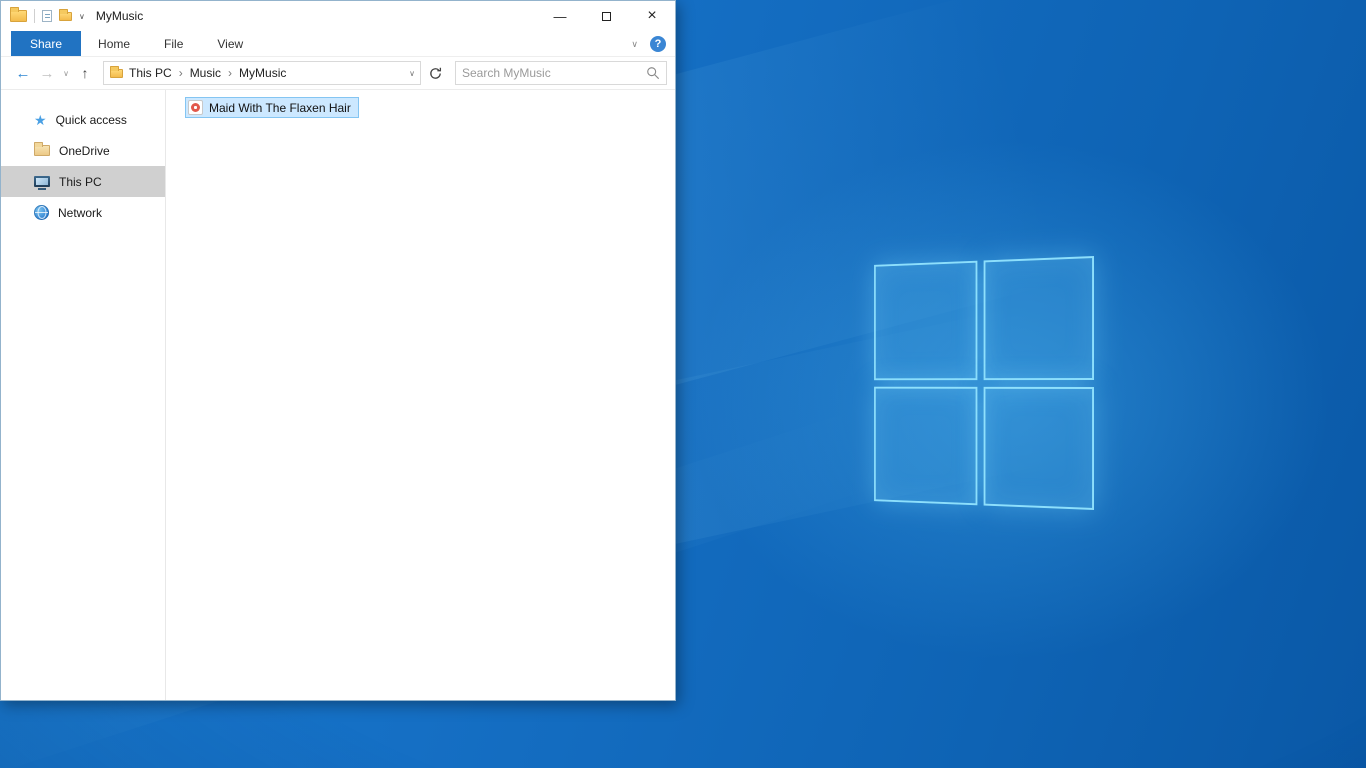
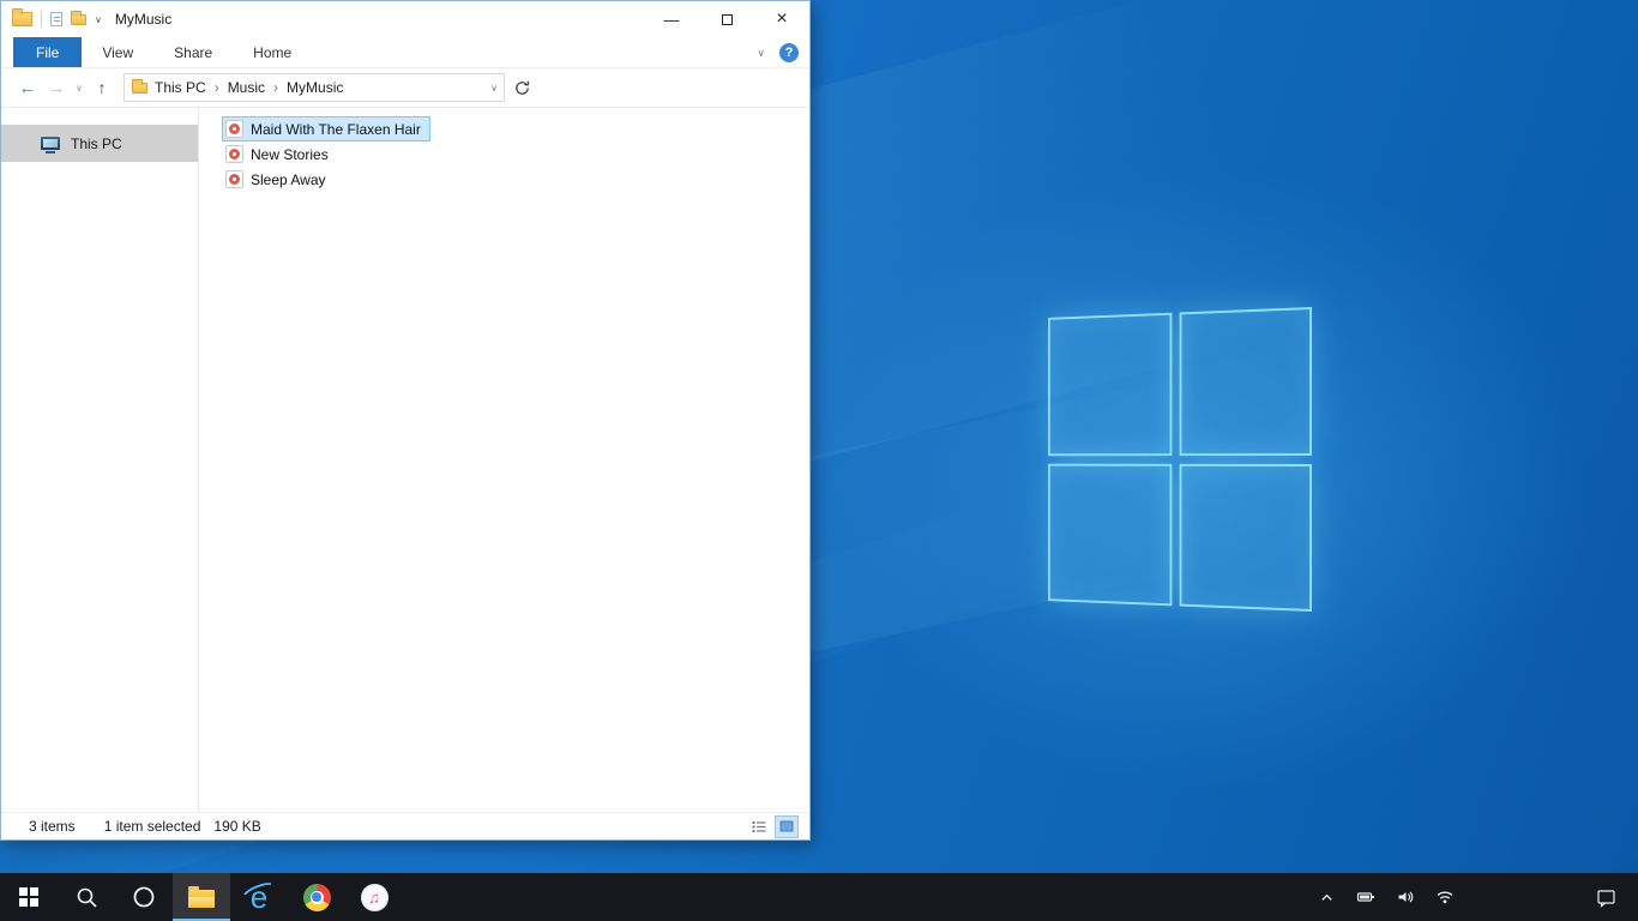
  ∨
  MyMusic
  —
  ×
- Share
+ File
- Home
+ View
- File
+ Share
- View
+ Home
  ∨
  ?
  ←
  →
  ∨
  ↑
  This PC
  ›
  Music
  ›
  MyMusic
  ∨
- Search MyMusic
- ★
- Quick access
- OneDrive
  This PC
- Network
  Maid With The Flaxen Hair
+ New Stories
+ Sleep Away
+ 3 items
+ 1 item selected
+ 190 KB
+ e
+ ♫
